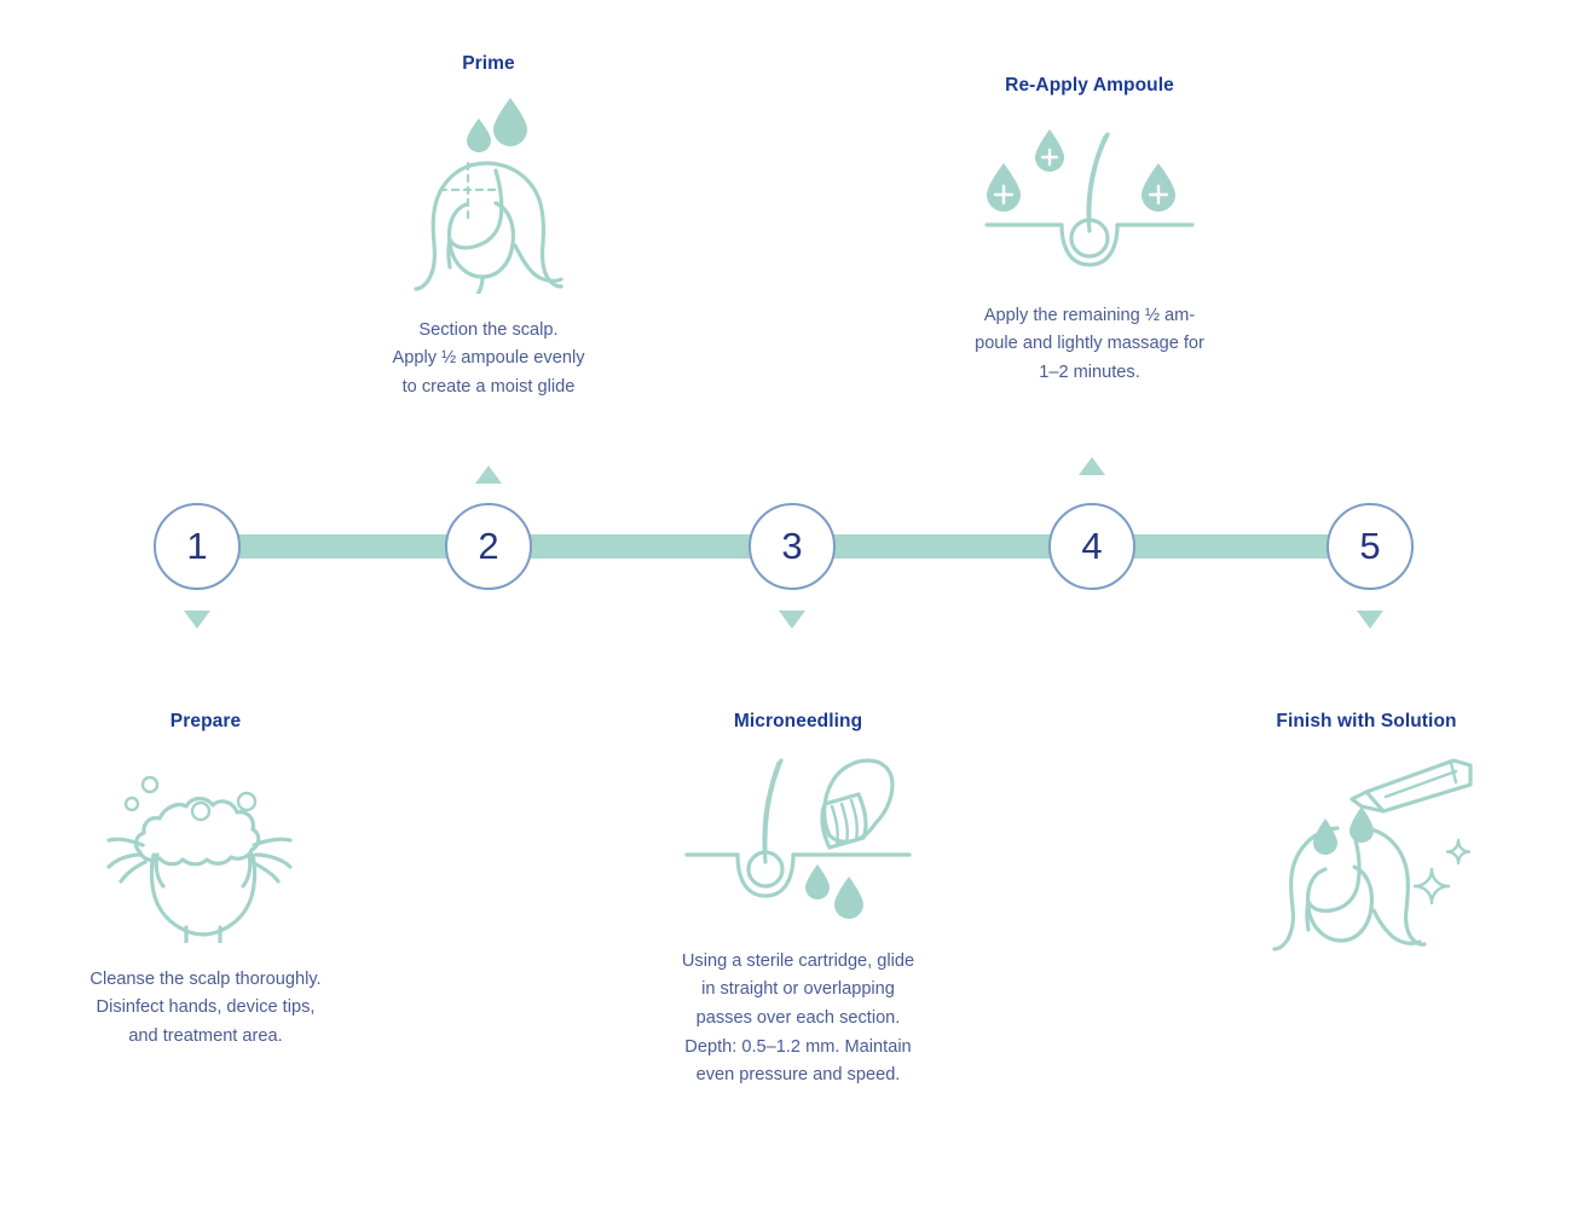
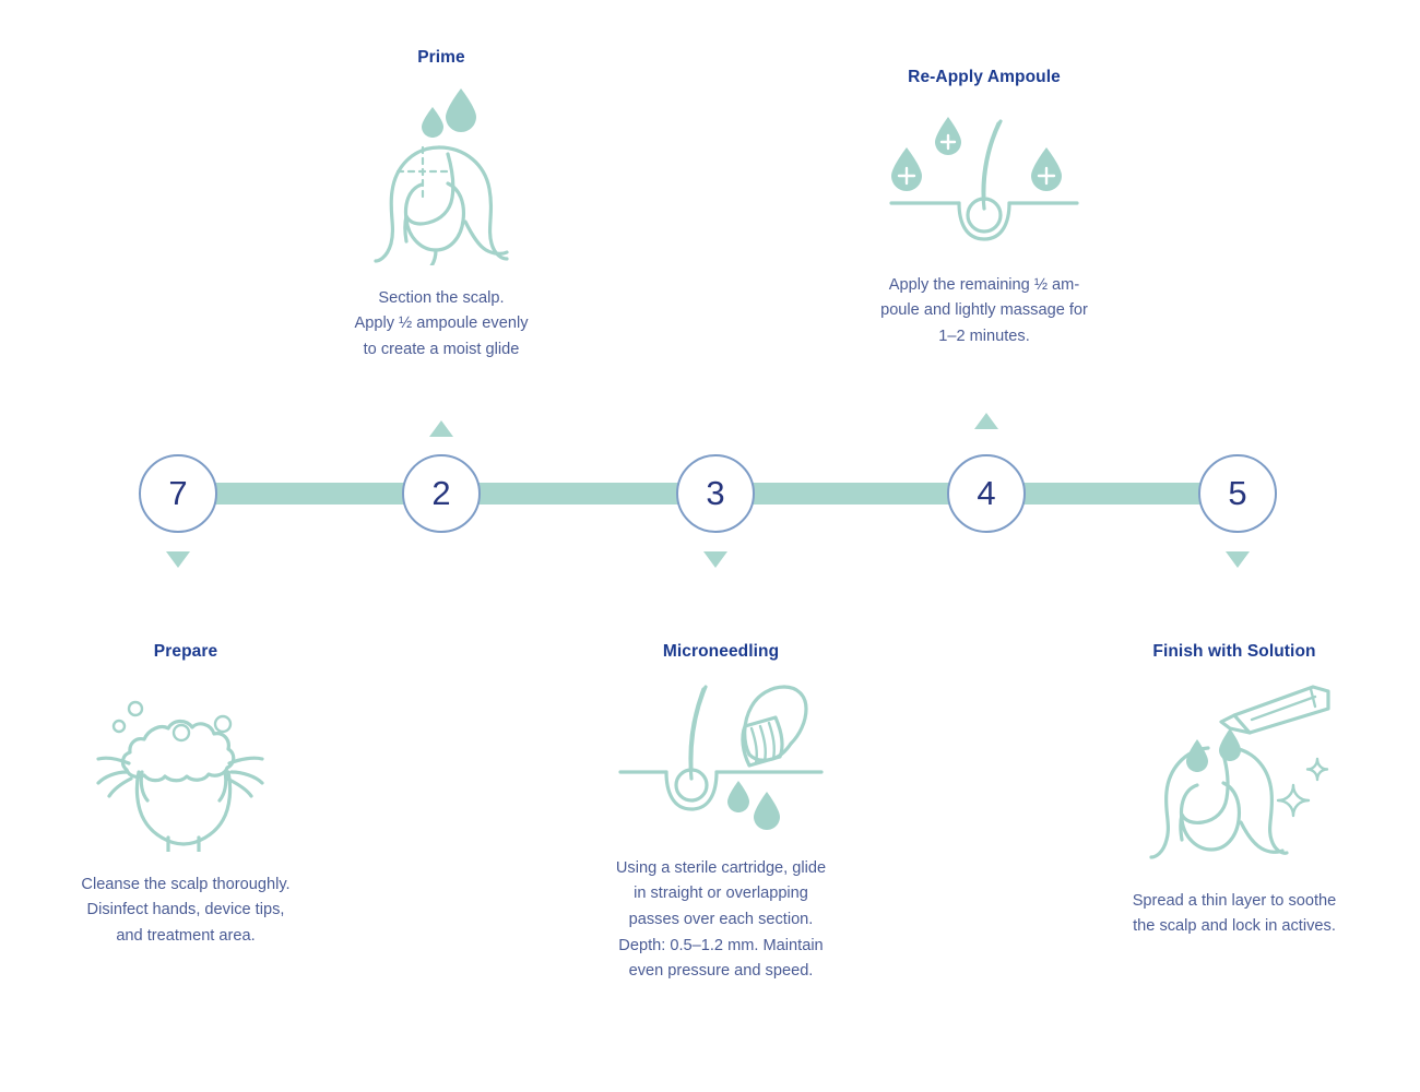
  Prime
  Section the scalp.
  Apply ½ ampoule evenly
  to create a moist glide
  Re-Apply Ampoule
  Apply the remaining ½ am-
  poule and lightly massage for
  1–2 minutes.
- 1
+ 7
  2
  3
  4
  5
  Prepare
  Cleanse the scalp thoroughly.
  Disinfect hands, device tips,
  and treatment area.
  Microneedling
  Using a sterile cartridge, glide
  in straight or overlapping
  passes over each section.
  Depth: 0.5–1.2 mm. Maintain
  even pressure and speed.
  Finish with Solution
+ Spread a thin layer to soothe
+ the scalp and lock in actives.
